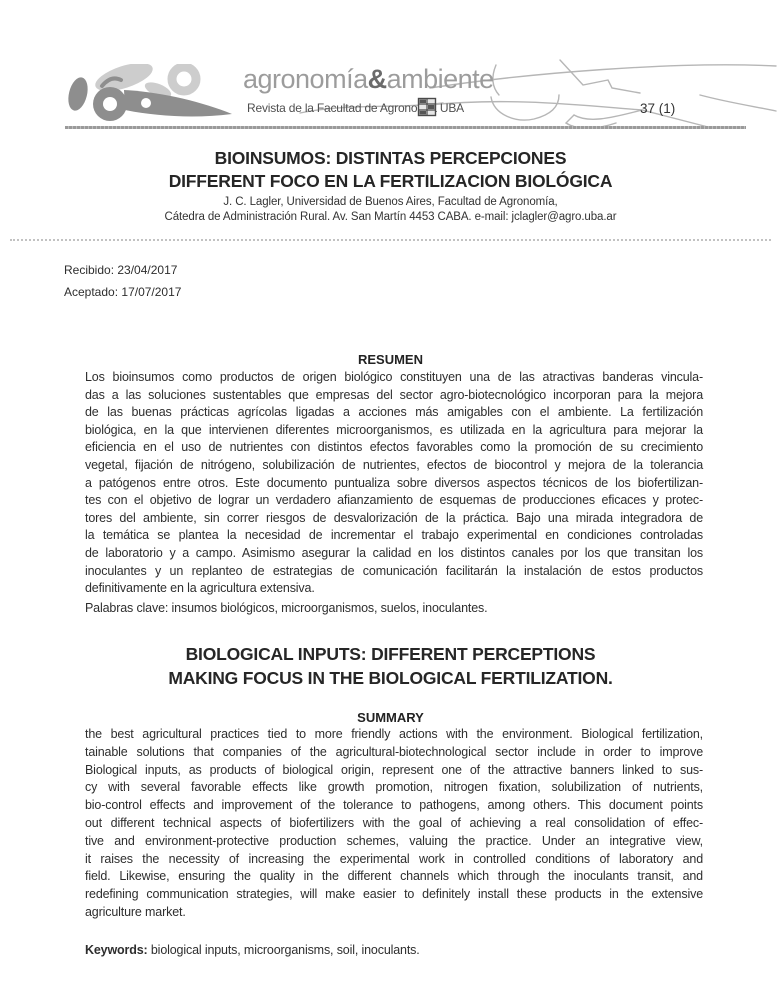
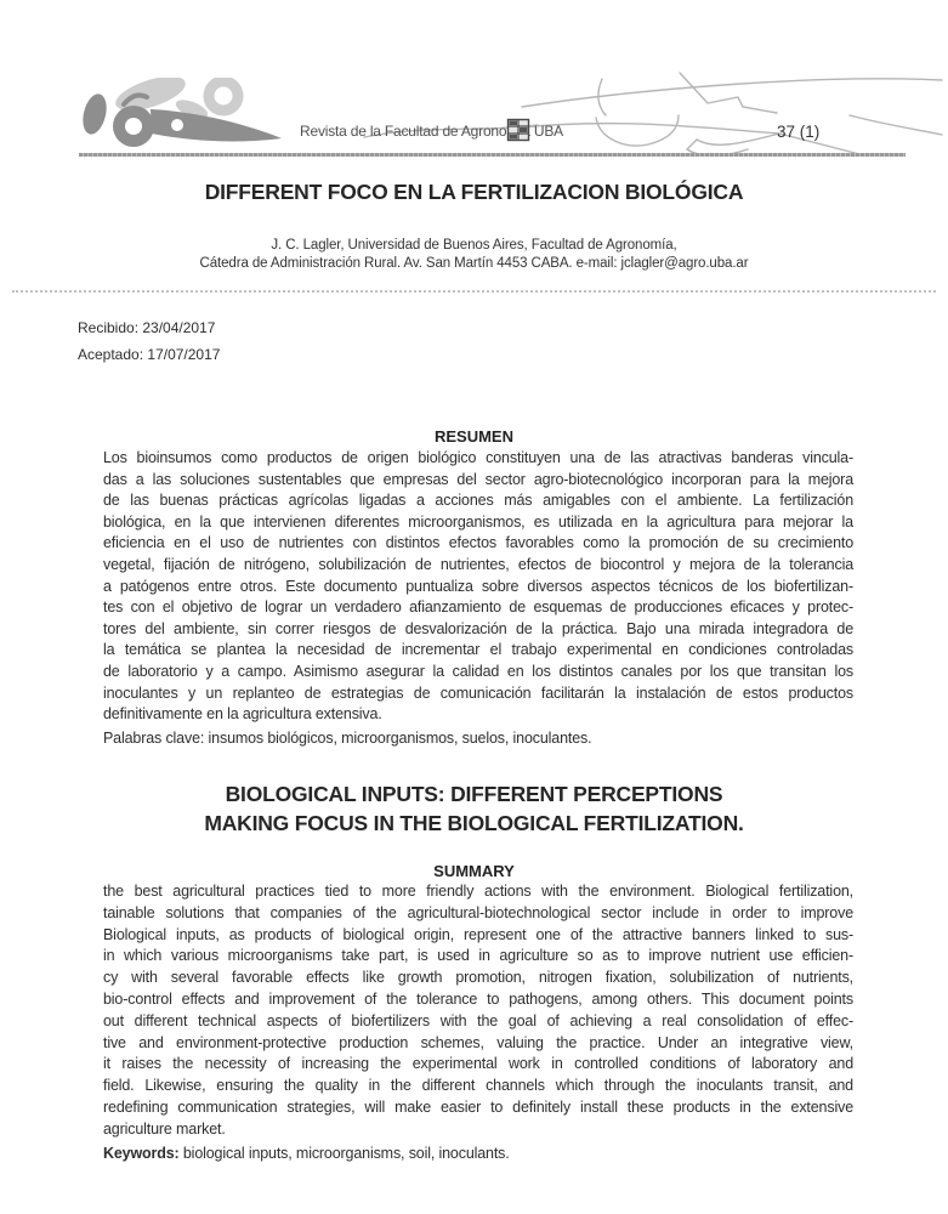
- agronomía&ambiente
  Revista de la Facultad de Agrono UBA
  37 (1)
- BIOINSUMOS: DISTINTAS PERCEPCIONES
  DIFFERENT FOCO EN LA FERTILIZACION BIOLÓGICA
  J. C. Lagler, Universidad de Buenos Aires, Facultad de Agronomía,
  Cátedra de Administración Rural. Av. San Martín 4453 CABA. e-mail: jclagler@agro.uba.ar
  Recibido: 23/04/2017
  Aceptado: 17/07/2017
  RESUMEN
  Los bioinsumos como productos de origen biológico constituyen una de las atractivas banderas vincula-
  das a las soluciones sustentables que empresas del sector agro-biotecnológico incorporan para la mejora
  de las buenas prácticas agrícolas ligadas a acciones más amigables con el ambiente. La fertilización
  biológica, en la que intervienen diferentes microorganismos, es utilizada en la agricultura para mejorar la
  eficiencia en el uso de nutrientes con distintos efectos favorables como la promoción de su crecimiento
  vegetal, fijación de nitrógeno, solubilización de nutrientes, efectos de biocontrol y mejora de la tolerancia
  a patógenos entre otros. Este documento puntualiza sobre diversos aspectos técnicos de los biofertilizan-
  tes con el objetivo de lograr un verdadero afianzamiento de esquemas de producciones eficaces y protec-
  tores del ambiente, sin correr riesgos de desvalorización de la práctica. Bajo una mirada integradora de
  la temática se plantea la necesidad de incrementar el trabajo experimental en condiciones controladas
  de laboratorio y a campo. Asimismo asegurar la calidad en los distintos canales por los que transitan los
  inoculantes y un replanteo de estrategias de comunicación facilitarán la instalación de estos productos
  definitivamente en la agricultura extensiva.
  Palabras clave: insumos biológicos, microorganismos, suelos, inoculantes.
  BIOLOGICAL INPUTS: DIFFERENT PERCEPTIONS
  MAKING FOCUS IN THE BIOLOGICAL FERTILIZATION.
  SUMMARY
  the best agricultural practices tied to more friendly actions with the environment. Biological fertilization,
  tainable solutions that companies of the agricultural-biotechnological sector include in order to improve
  Biological inputs, as products of biological origin, represent one of the attractive banners linked to sus-
+ in which various microorganisms take part, is used in agriculture so as to improve nutrient use efficien-
  cy with several favorable effects like growth promotion, nitrogen fixation, solubilization of nutrients,
  bio-control effects and improvement of the tolerance to pathogens, among others. This document points
  out different technical aspects of biofertilizers with the goal of achieving a real consolidation of effec-
  tive and environment-protective production schemes, valuing the practice. Under an integrative view,
  it raises the necessity of increasing the experimental work in controlled conditions of laboratory and
  field. Likewise, ensuring the quality in the different channels which through the inoculants transit, and
  redefining communication strategies, will make easier to definitely install these products in the extensive
  agriculture market.
  Keywords: biological inputs, microorganisms, soil, inoculants.
